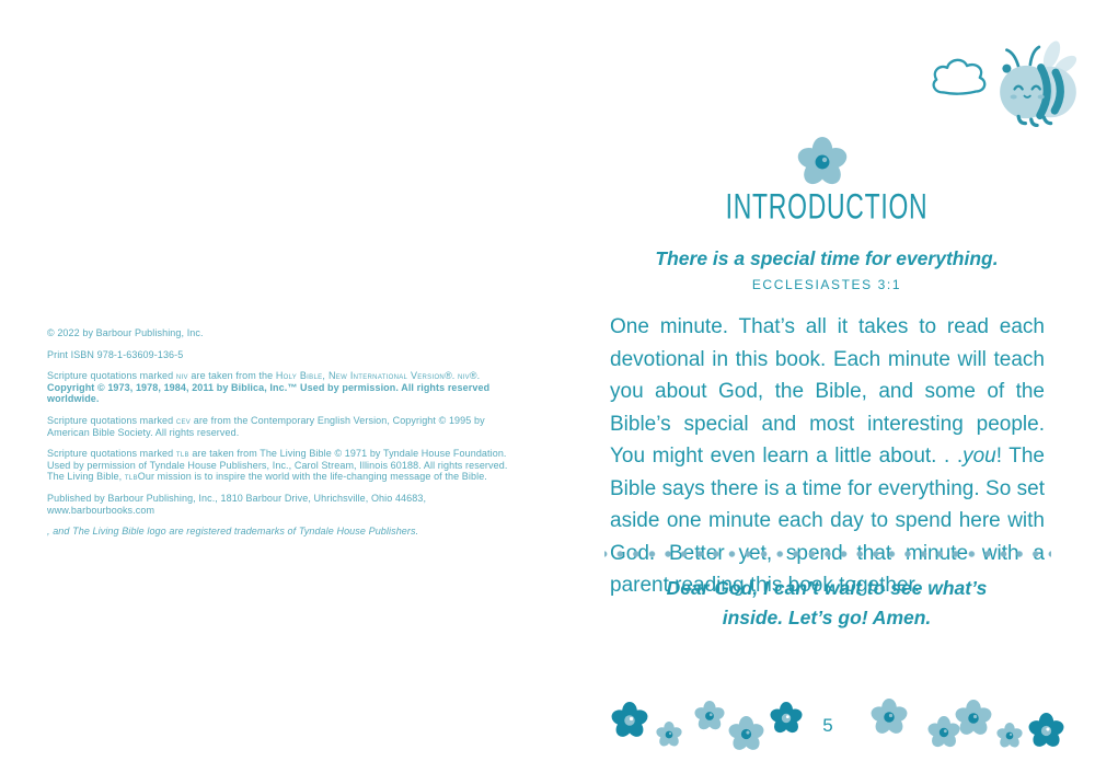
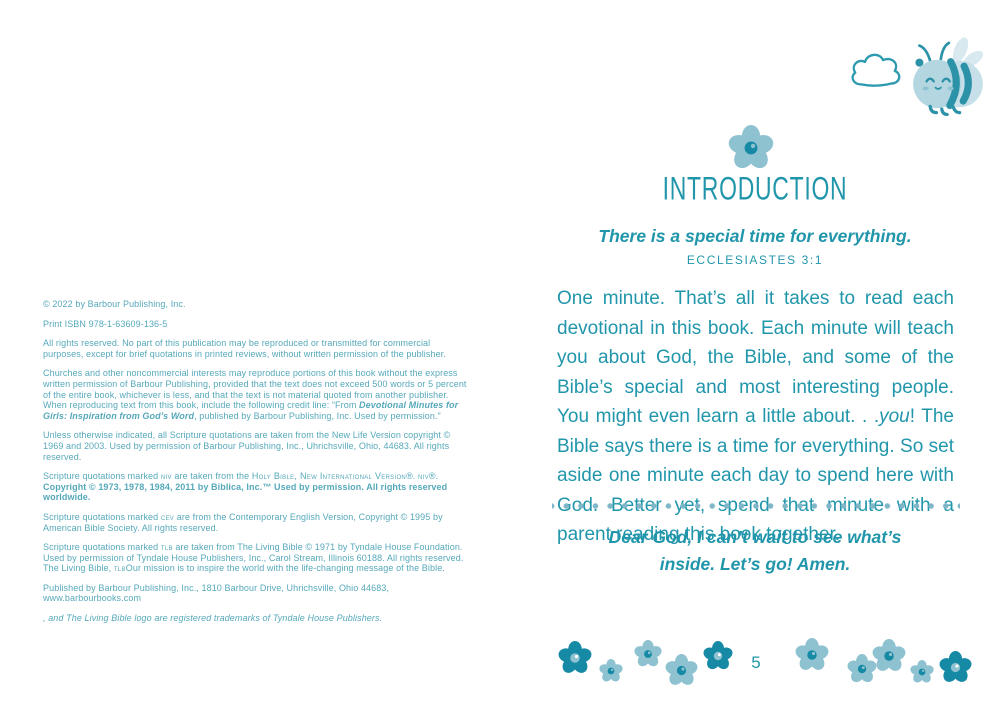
  © 2022 by Barbour Publishing, Inc.
  Print ISBN 978-1-63609-136-5
+ All rights reserved. No part of this publication may be reproduced or transmitted for commercial purposes, except for brief quotations in printed reviews, without written permission of the publisher.
+ Churches and other noncommercial interests may reproduce portions of this book without the express written permission of Barbour Publishing, provided that the text does not exceed 500 words or 5 percent of the entire book, whichever is less, and that the text is not material quoted from another publisher. When reproducing text from this book, include the following credit line: “From Devotional Minutes for Girls: Inspiration from God’s Word, published by Barbour Publishing, Inc. Used by permission.”
+ Unless otherwise indicated, all Scripture quotations are taken from the New Life Version copyright © 1969 and 2003. Used by permission of Barbour Publishing, Inc., Uhrichsville, Ohio, 44683. All rights reserved.
  Scripture quotations marked niv are taken from the Holy Bible, New International Version®. niv®. Copyright © 1973, 1978, 1984, 2011 by Biblica, Inc.™ Used by permission. All rights reserved worldwide.
  Scripture quotations marked cev are from the Contemporary English Version, Copyright © 1995 by American Bible Society. All rights reserved.
  Scripture quotations marked tlb are taken from The Living Bible © 1971 by Tyndale House Foundation. Used by permission of Tyndale House Publishers, Inc., Carol Stream, Illinois 60188. All rights reserved. The Living Bible, tlbOur mission is to inspire the world with the life-changing message of the Bible.
  Published by Barbour Publishing, Inc., 1810 Barbour Drive, Uhrichsville, Ohio 44683, www.barbourbooks.com
  , and The Living Bible logo are registered trademarks of Tyndale House Publishers.
  INTRODUCTION
  There is a special time for everything.
  ECCLESIASTES 3:1
  One minute. That’s all it takes to read each devotional in this book. Each minute will teach you about God, the Bible, and some of the Bible’s special and most interesting people. You might even learn a little about. . .you! The Bible says there is a time for everything. So set aside one minute each day to spend here with parent reading this book together.
  Dear God, I can’t wait to see what’s
  inside. Let’s go! Amen.
  5
